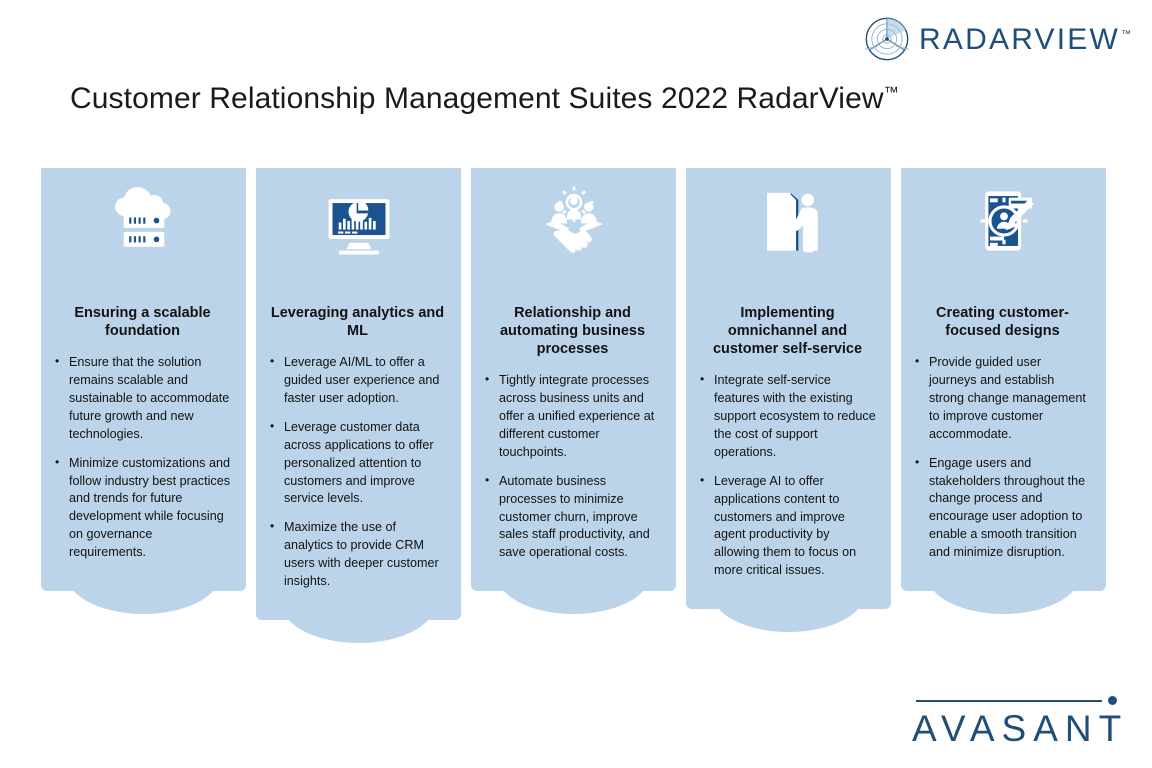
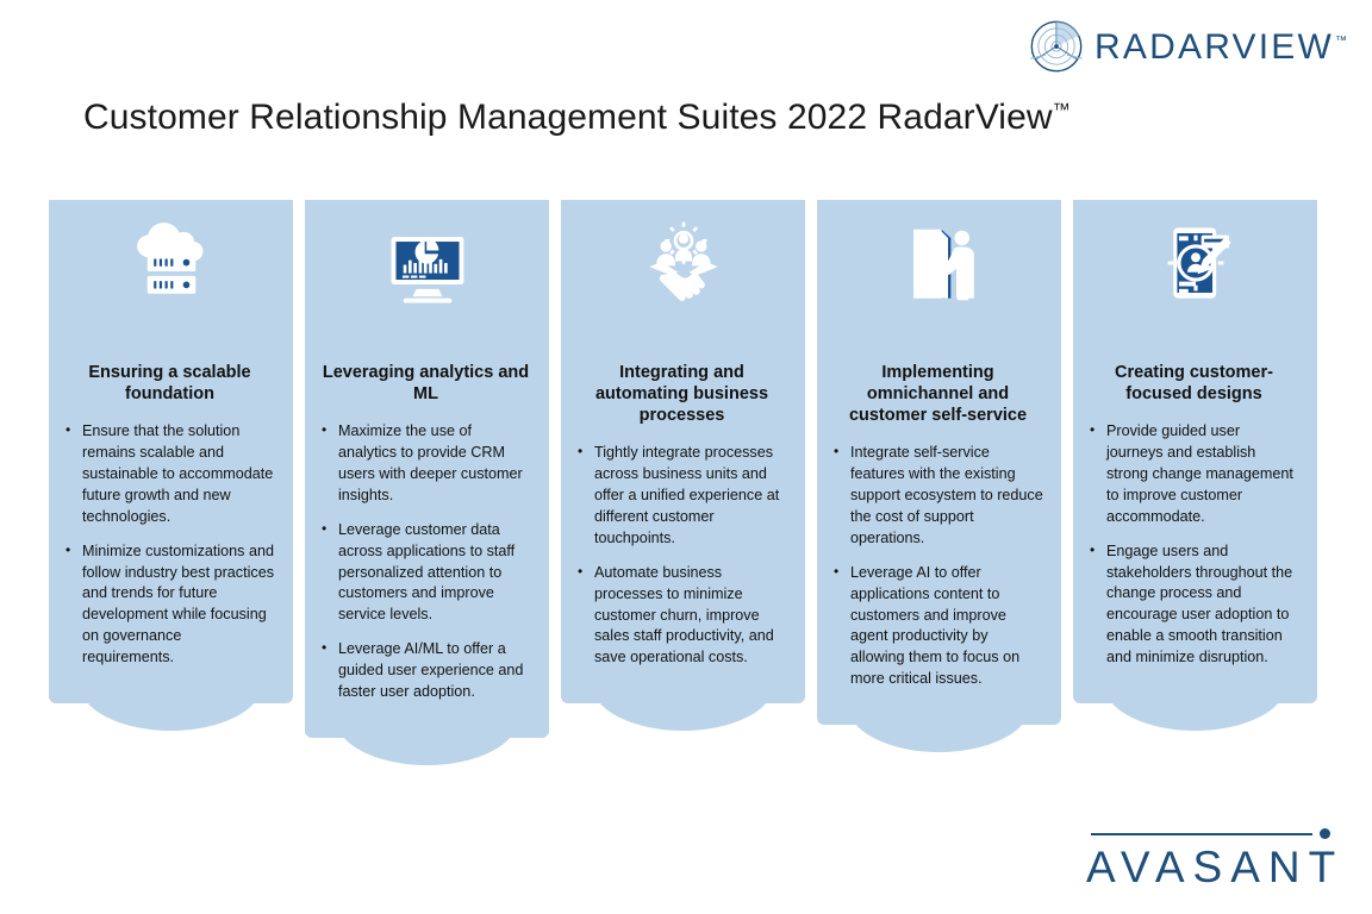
  RADARVIEW™
  Customer Relationship Management Suites 2022 RadarView™
  Ensuring a scalable foundation
  Ensure that the solution remains scalable and sustainable to accommodate future growth and new technologies.
  Minimize customizations and follow industry best practices and trends for future development while focusing on governance requirements.
  Leveraging analytics and ML
- Leverage AI/ML to offer a guided user experience and faster user adoption.
+ Maximize the use of analytics to provide CRM users with deeper customer insights.
- Leverage customer data across applications to offer personalized attention to customers and improve service levels.
+ Leverage customer data across applications to staff personalized attention to customers and improve service levels.
- Maximize the use of analytics to provide CRM users with deeper customer insights.
+ Leverage AI/ML to offer a guided user experience and faster user adoption.
- Relationship and automating business processes
+ Integrating and automating business processes
  Tightly integrate processes across business units and offer a unified experience at different customer touchpoints.
  Automate business processes to minimize customer churn, improve sales staff productivity, and save operational costs.
  Implementing omnichannel and customer self-service
  Integrate self-service features with the existing support ecosystem to reduce the cost of support operations.
  Leverage AI to offer applications content to customers and improve agent productivity by allowing them to focus on more critical issues.
  Creating customer-focused designs
  Provide guided user journeys and establish strong change management to improve customer accommodate.
  Engage users and stakeholders throughout the change process and encourage user adoption to enable a smooth transition and minimize disruption.
  AVASANT
